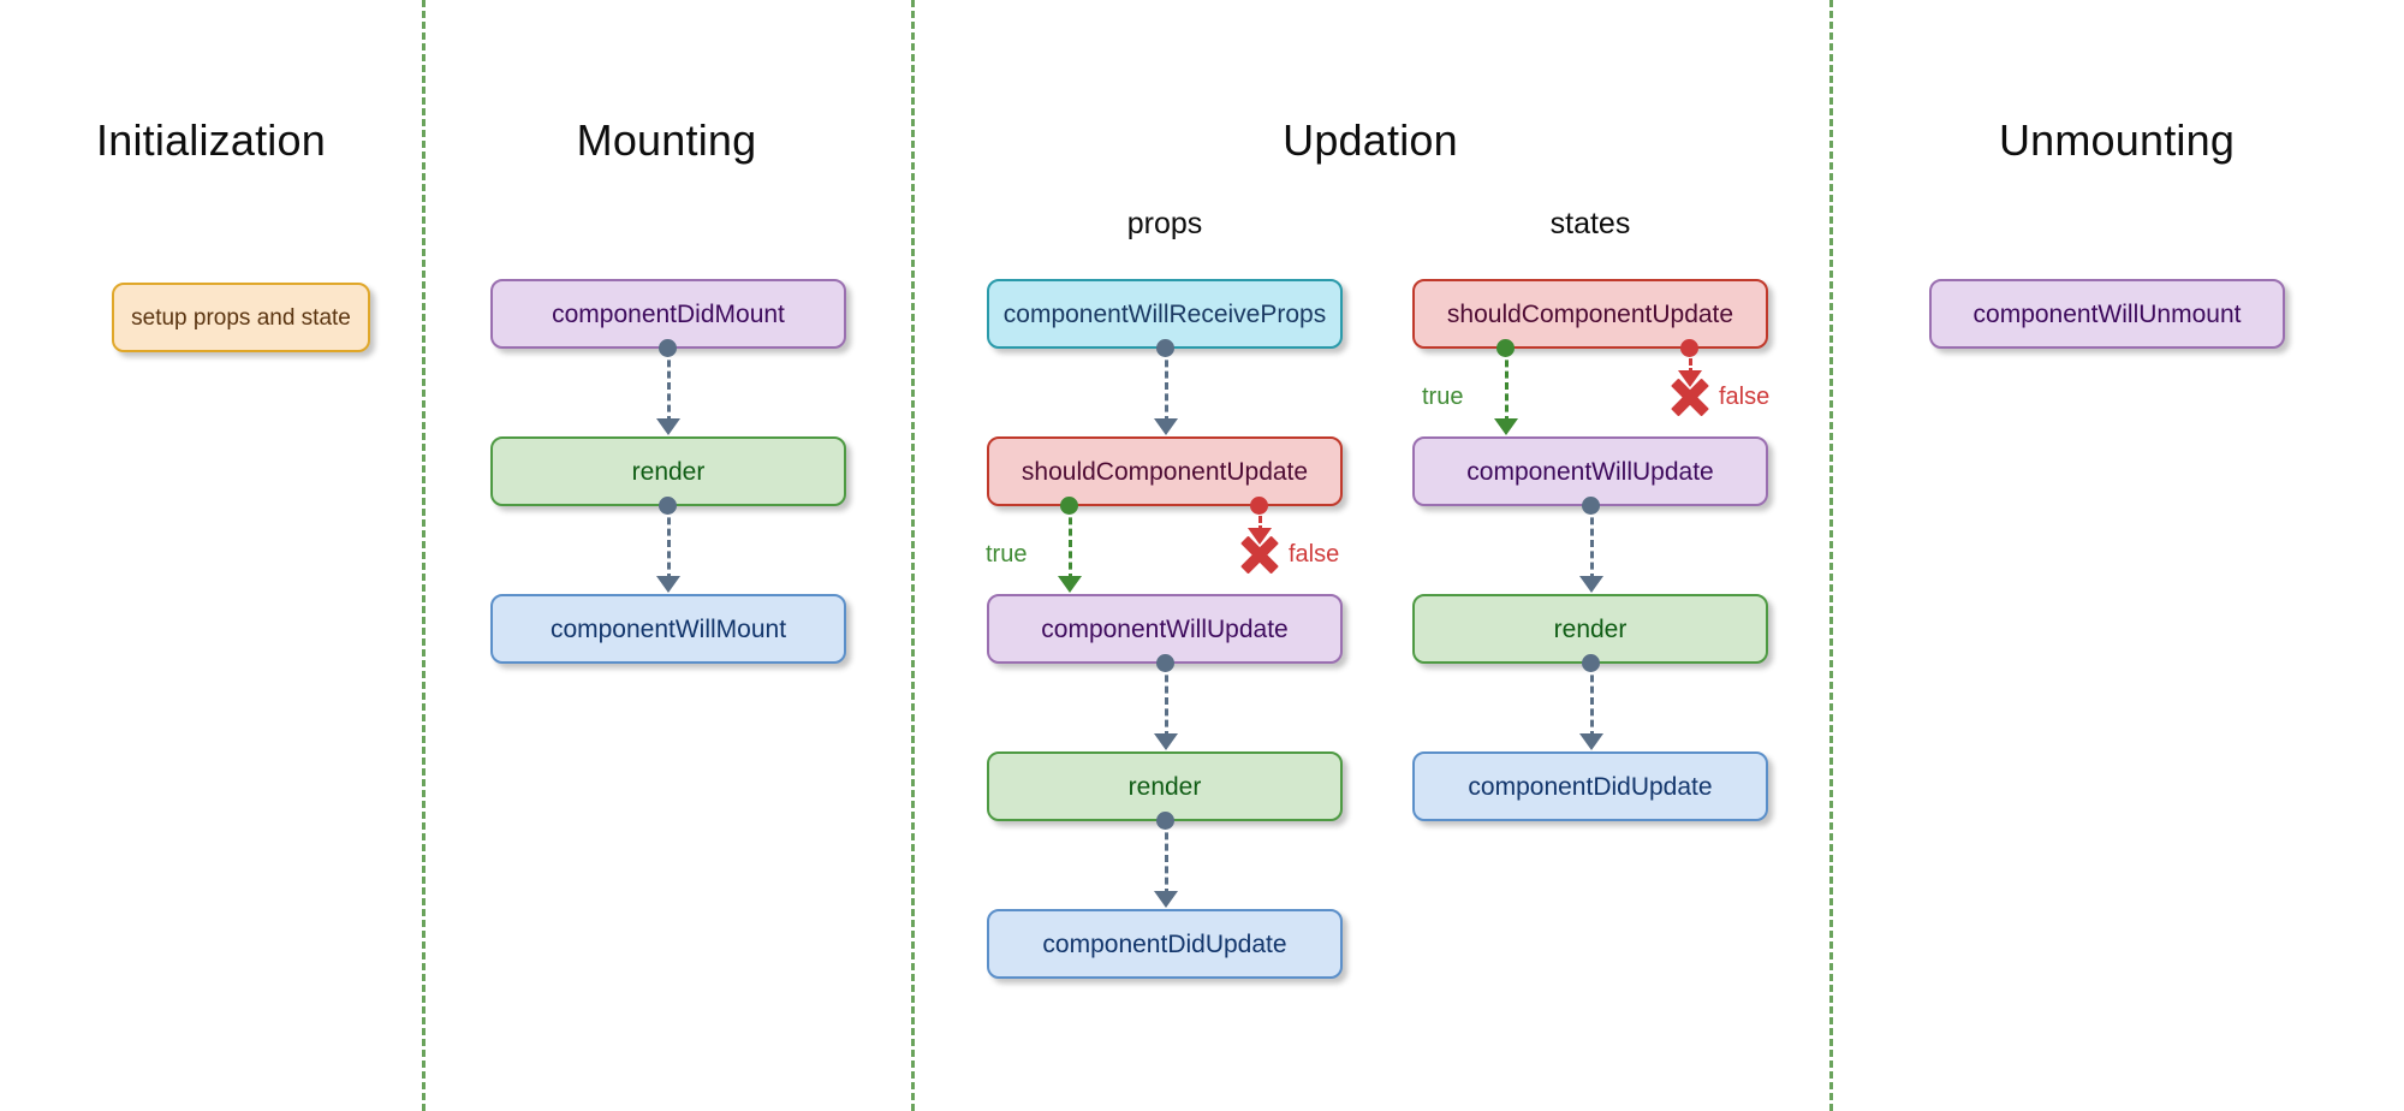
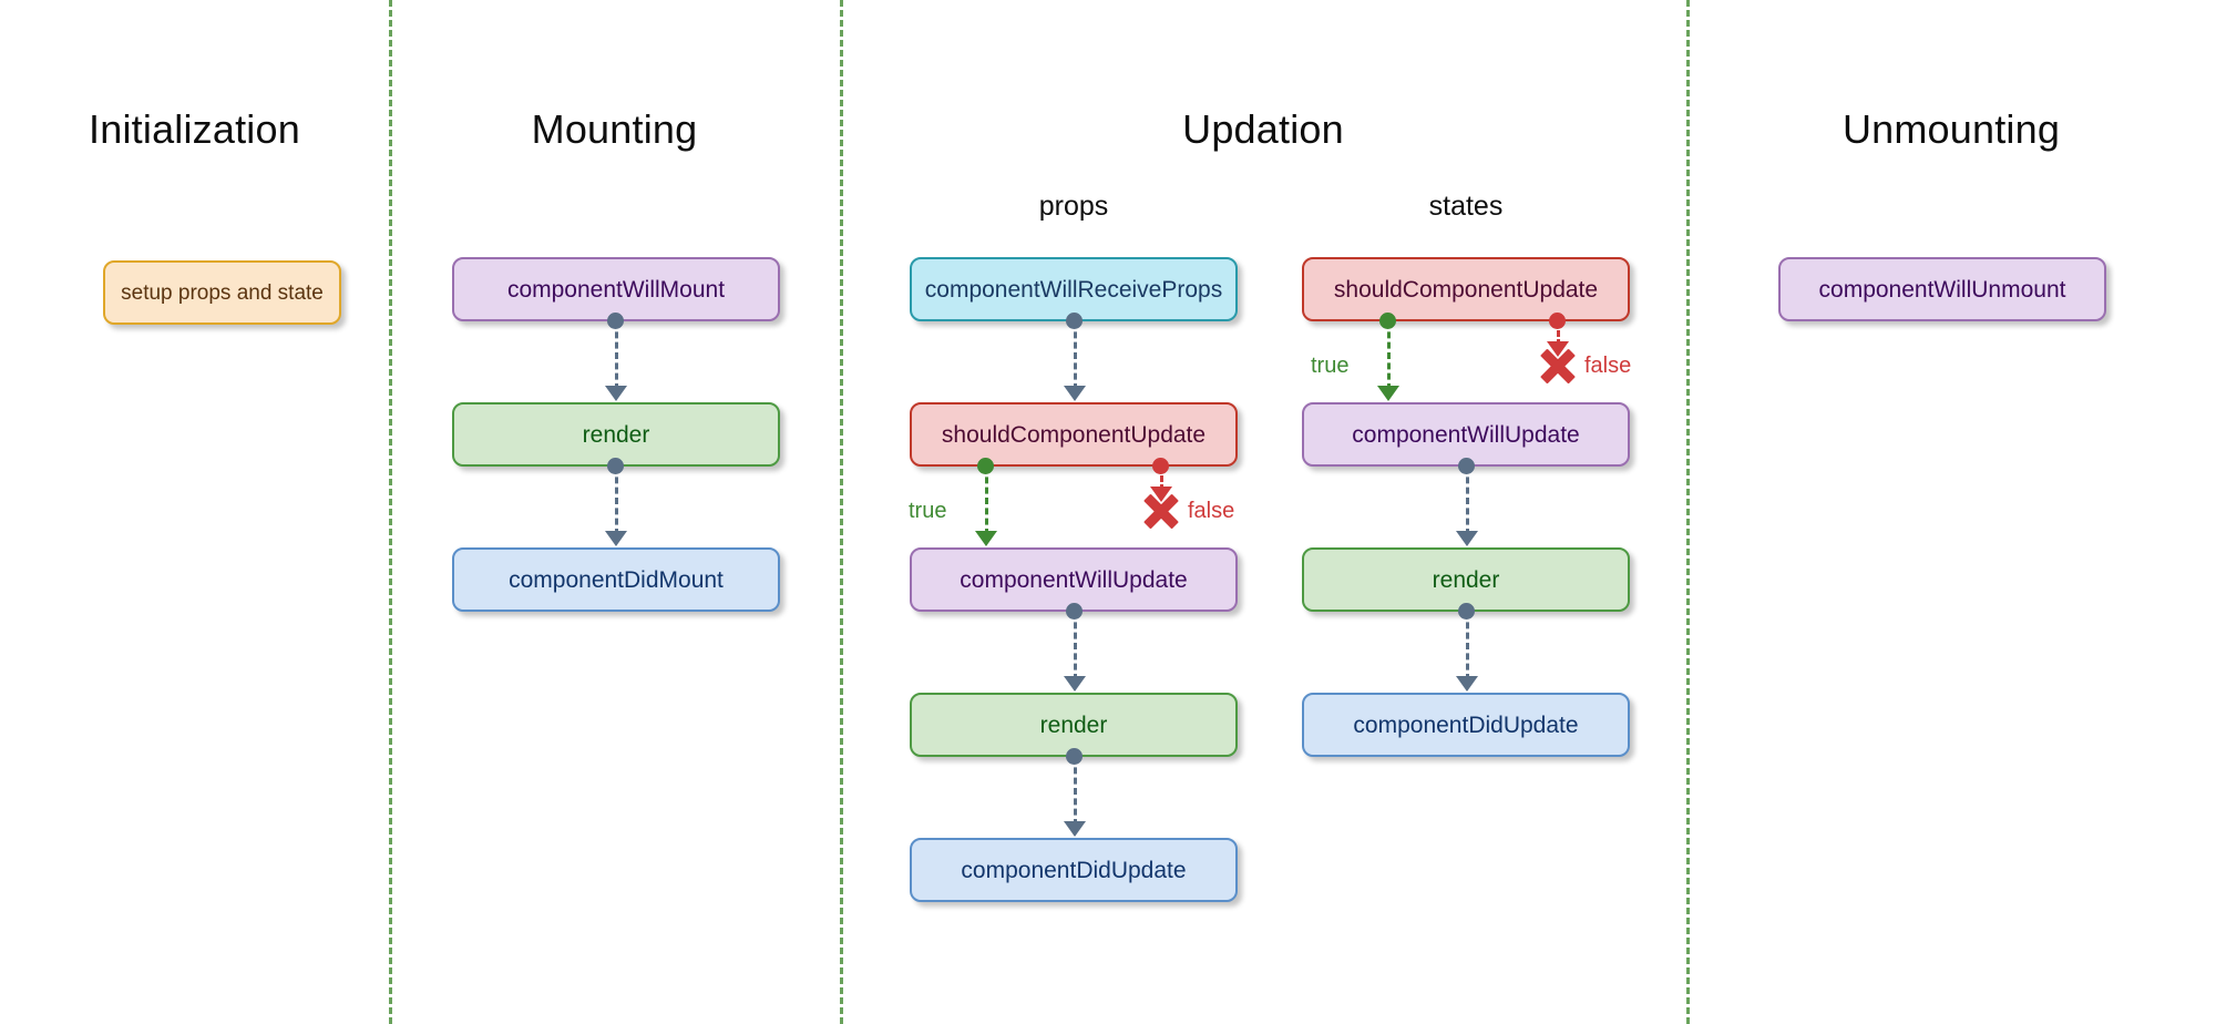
  Initialization
  Mounting
  Updation
  Unmounting
  props
  states
  setup props and state
- componentDidMount
+ componentWillMount
  render
- componentWillMount
+ componentDidMount
  componentWillReceiveProps
  shouldComponentUpdate
  true
  false
  componentWillUpdate
  render
  componentDidUpdate
  shouldComponentUpdate
  true
  false
  componentWillUpdate
  render
  componentDidUpdate
  componentWillUnmount
